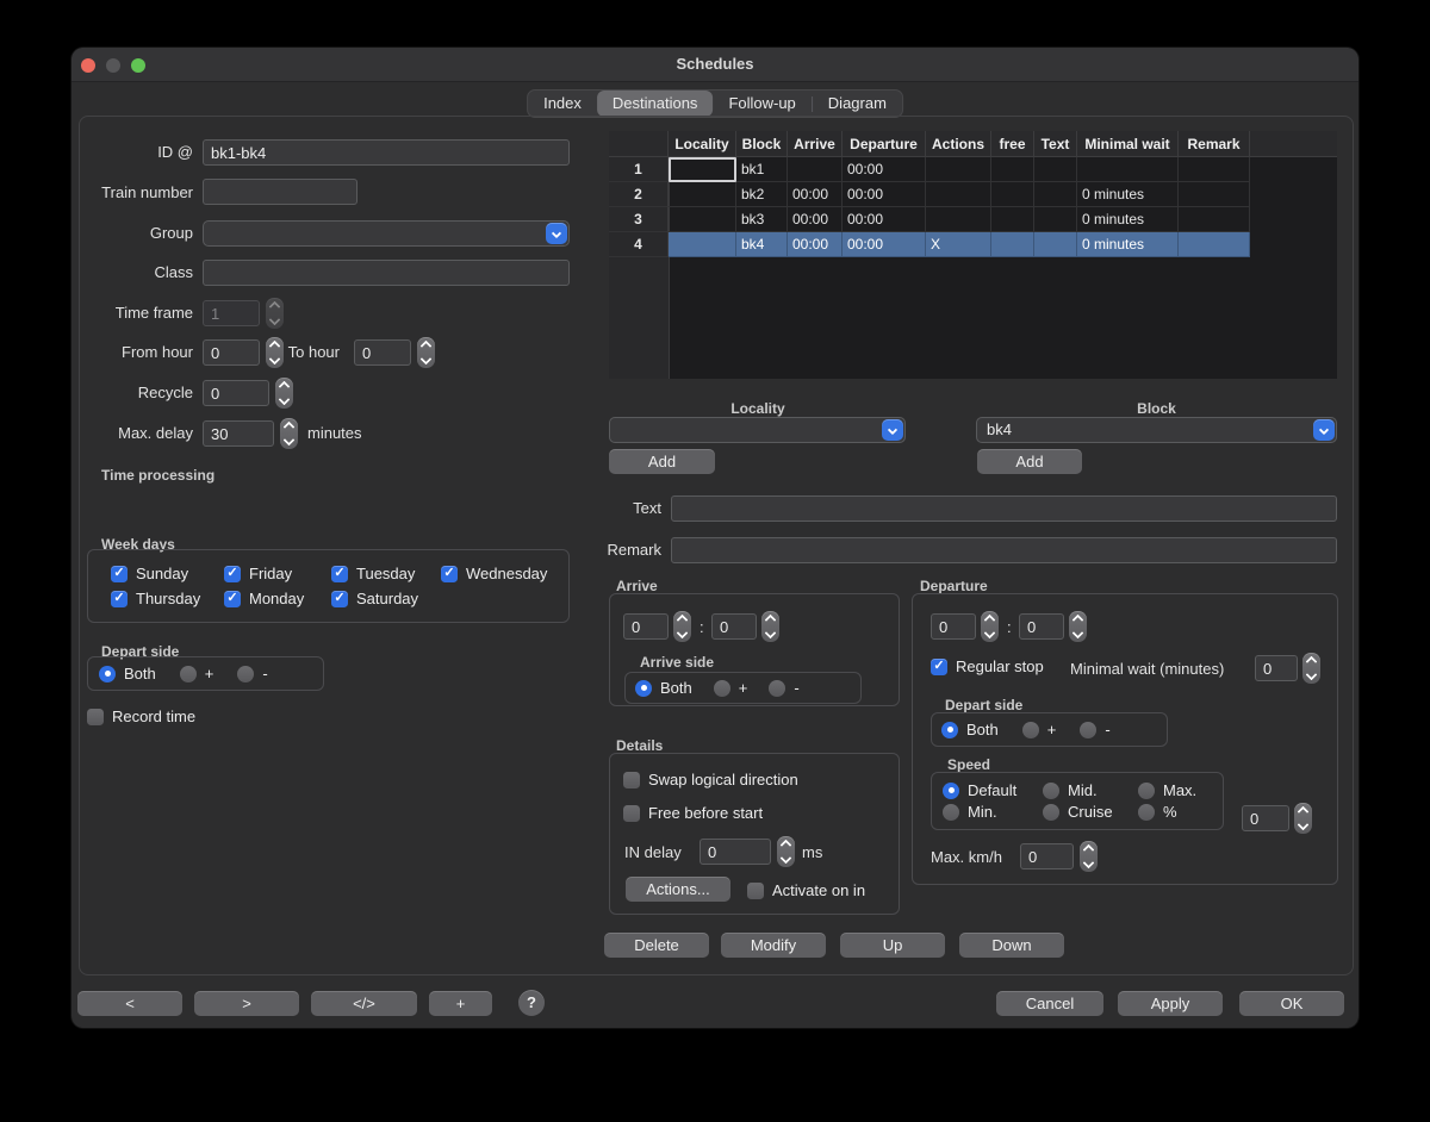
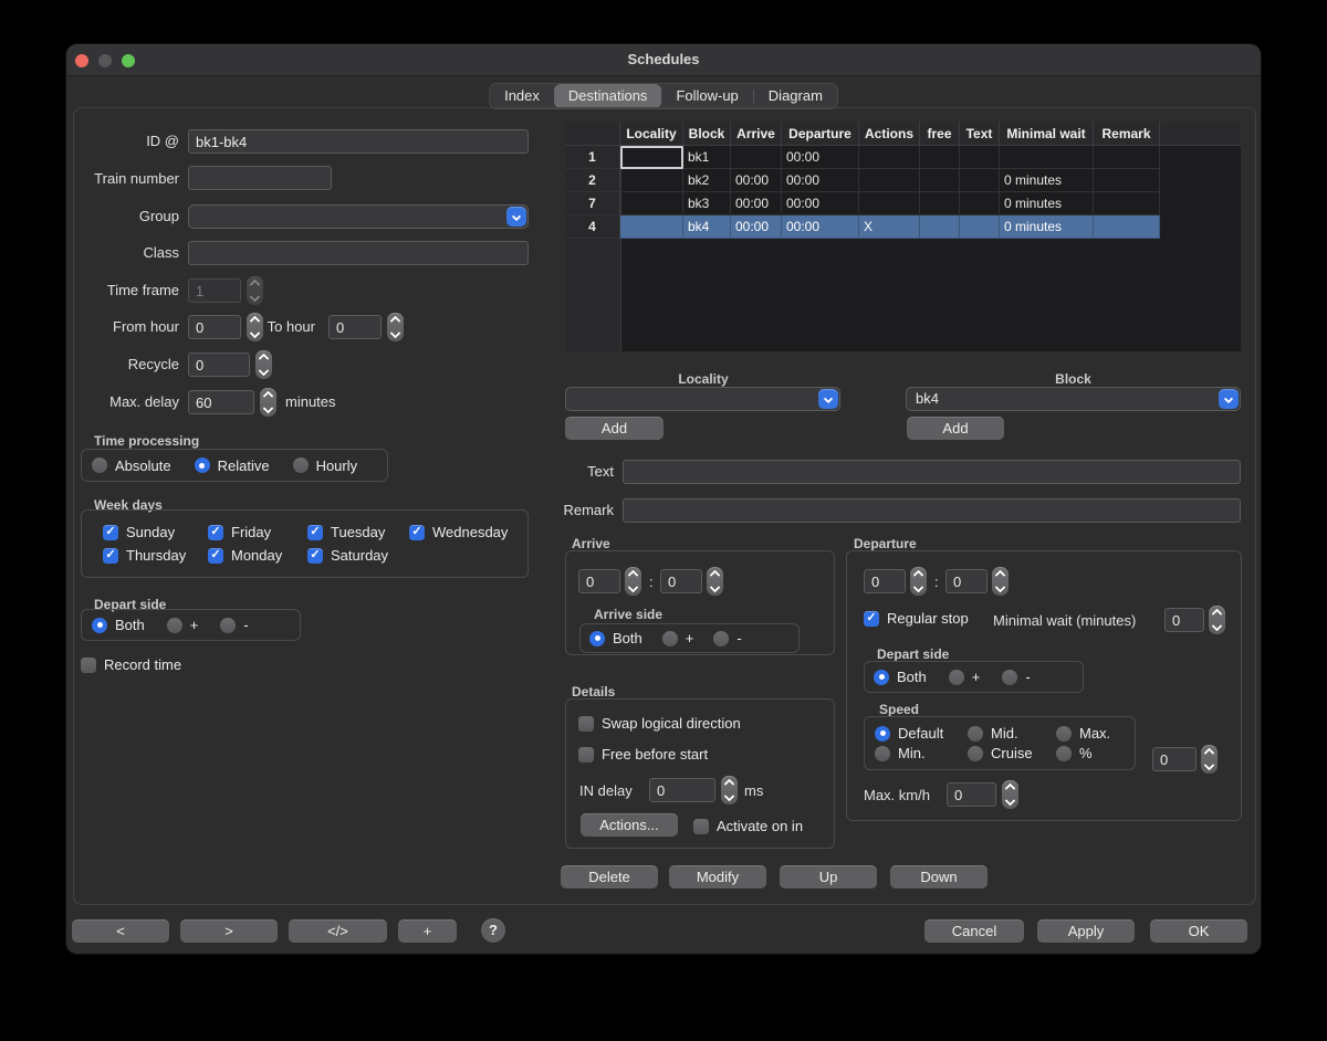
  Schedules
  Index
  Destinations
  Follow-up
  Diagram
  ID @
  bk1-bk4
  Train number
  Group
  Class
  Time frame
  1
  From hour
  0
  To hour
  0
  Recycle
  0
  Max. delay
- 30
+ 60
  minutes
  Time processing
+ Absolute
+ Relative
+ Hourly
  Week days
  Sunday
  Friday
  Tuesday
  Wednesday
  Thursday
  Monday
  Saturday
  Depart side
  Both
  +
  -
  Record time
  Locality
  Block
  Arrive
  Departure
  Actions
  free
  Text
  Minimal wait
  Remark
  1
  bk1
  00:00
  2
  bk2
  00:00
  00:00
  0 minutes
- 3
+ 7
  bk3
  00:00
  00:00
  0 minutes
  4
  bk4
  00:00
  00:00
  X
  0 minutes
  Locality
  Add
  Block
  bk4
  Add
  Text
  Remark
  Arrive
  0
  :
  0
  Arrive side
  Both
  +
  -
  Details
  Swap logical direction
  Free before start
  IN delay
  0
  ms
  Actions...
  Activate on in
  Departure
  0
  :
  0
  Regular stop
  Minimal wait (minutes)
  0
  Depart side
  Both
  +
  -
  Speed
  Default
  Mid.
  Max.
  Min.
  Cruise
  %
  0
  Max. km/h
  0
  Delete
  Modify
  Up
  Down
  <
  >
  </>
  +
  ?
  Cancel
  Apply
  OK
